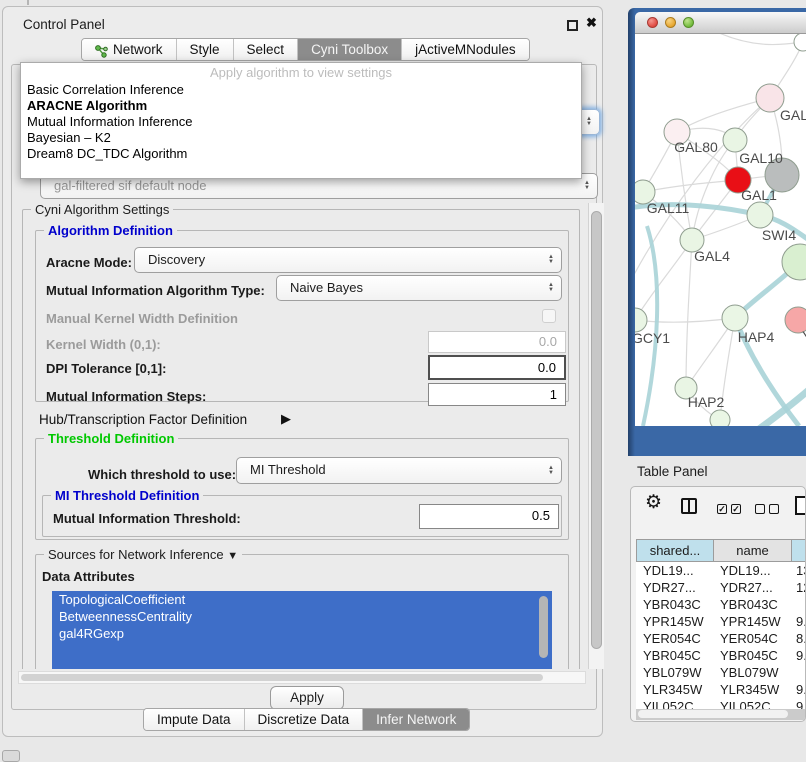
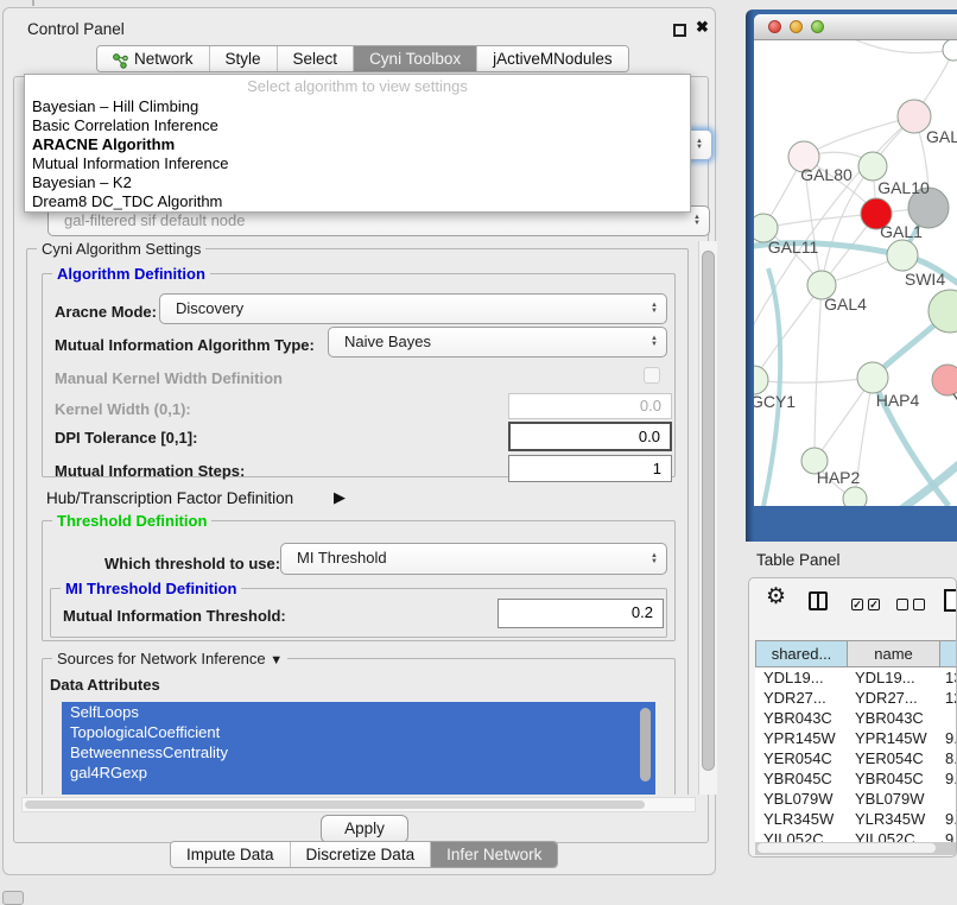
  Control Panel
  ✖
  Network
  Style
  Select
  Cyni Toolbox
  jActiveMNodules
  gal-filtered sif default node
- Apply algorithm to view settings
+ Select algorithm to view settings
+ Bayesian – Hill Climbing
  Basic Correlation Inference
  ARACNE Algorithm
  Mutual Information Inference
  Bayesian – K2
  Dream8 DC_TDC Algorithm
  Cyni Algorithm Settings
  Algorithm Definition
  Aracne Mode:
  Discovery
  Mutual Information Algorithm Type:
  Naive Bayes
  Manual Kernel Width Definition
  Kernel Width (0,1):
  0.0
  DPI Tolerance [0,1]:
  0.0
  Mutual Information Steps:
  1
  Hub/Transcription Factor Definition
  ▶
  Threshold Definition
  Which threshold to use:
  MI Threshold
  MI Threshold Definition
  Mutual Information Threshold:
- 0.5
+ 0.2
  Sources for Network Inference ▼
  Data Attributes
+ SelfLoops
  TopologicalCoefficient
  BetweennessCentrality
  gal4RGexp
  Apply
  Impute Data
  Discretize Data
  Infer Network
  GAL
  GAL80
  GAL10
  GAL1
  GAL11
  SWI4
  GAL4
  GCY1
  HAP4
  HAP2
  Table Panel
  ⚙
  ✓
  ✓
  shared...
  name
  YDL19...
  YDL19...
  YDR27...
  YDR27...
  YBR043C
  YBR043C
  YPR145W
  YPR145W
  YER054C
  YER054C
  YBR045C
  YBR045C
  YBL079W
  YBL079W
  YLR345W
  YLR345W
  YIL052C
  YIL052C
